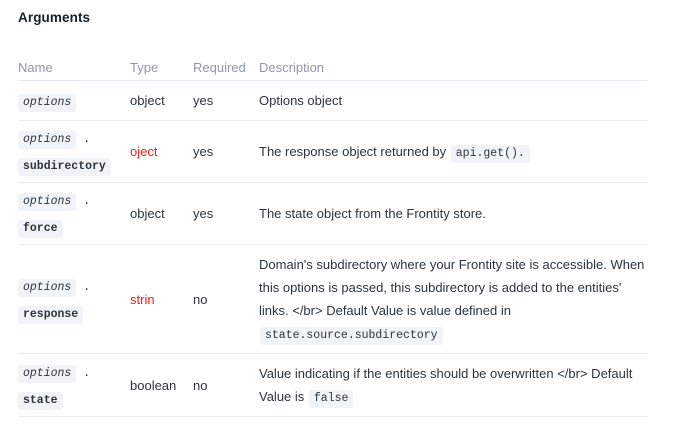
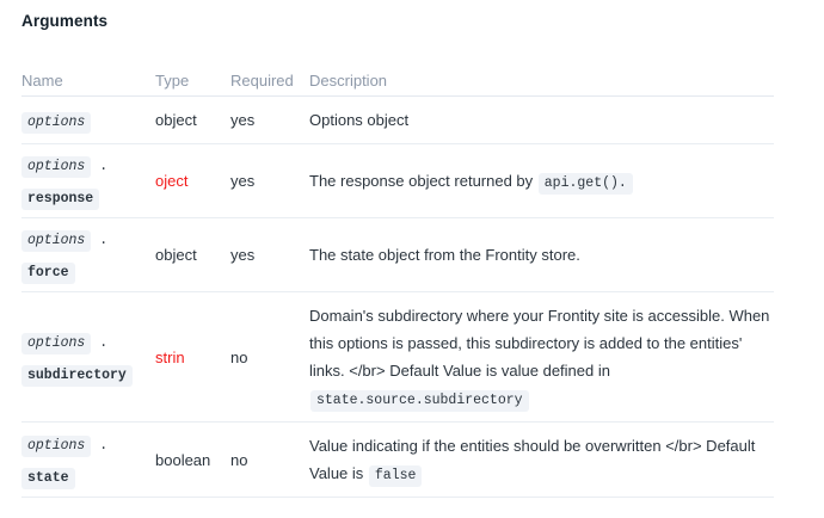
  Arguments
  Name
  Type
  Required
  Description
  options
  object
  yes
  Options object
  options .
- subdirectory
+ response
  oject
  yes
  The response object returned by api.get().
  options .
  force
  object
  yes
  The state object from the Frontity store.
  options .
- response
+ subdirectory
  strin
  no
  Domain's subdirectory where your Frontity site is accessible. When this options is passed, this subdirectory is added to the entities' links. </br> Default Value is value defined in state.source.subdirectory
  options .
  state
  boolean
  no
  Value indicating if the entities should be overwritten </br> Default Value is false
